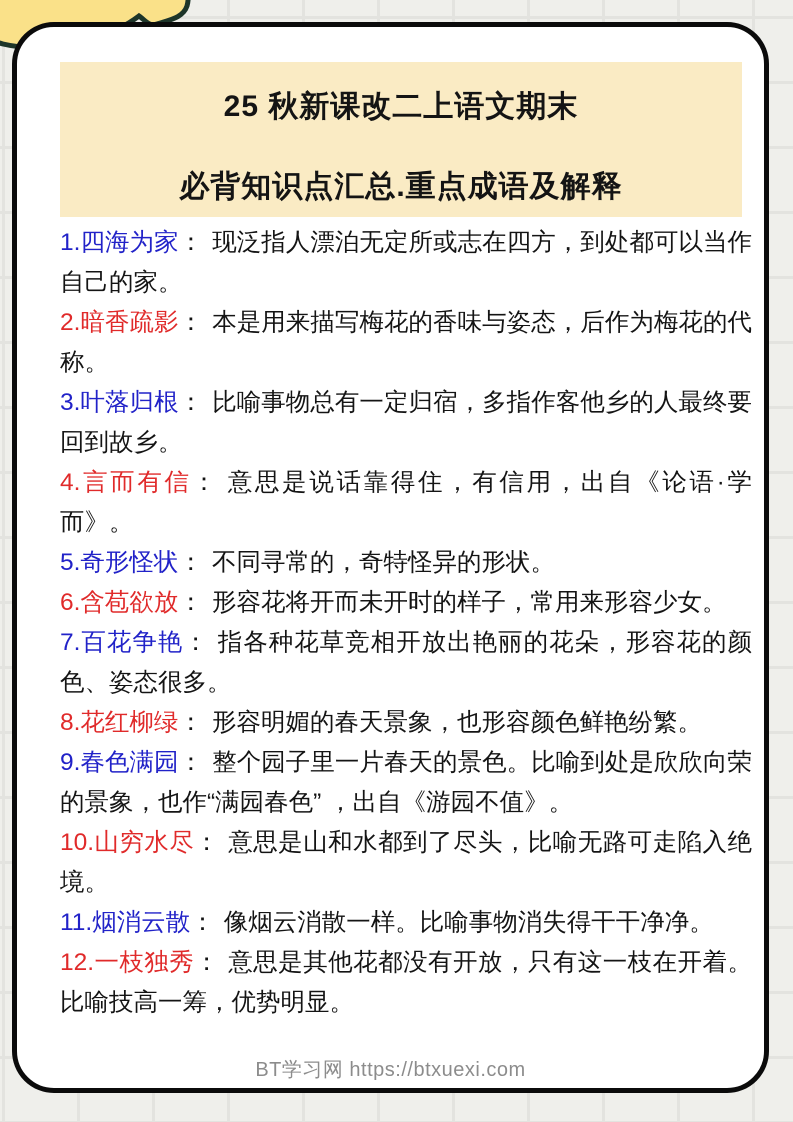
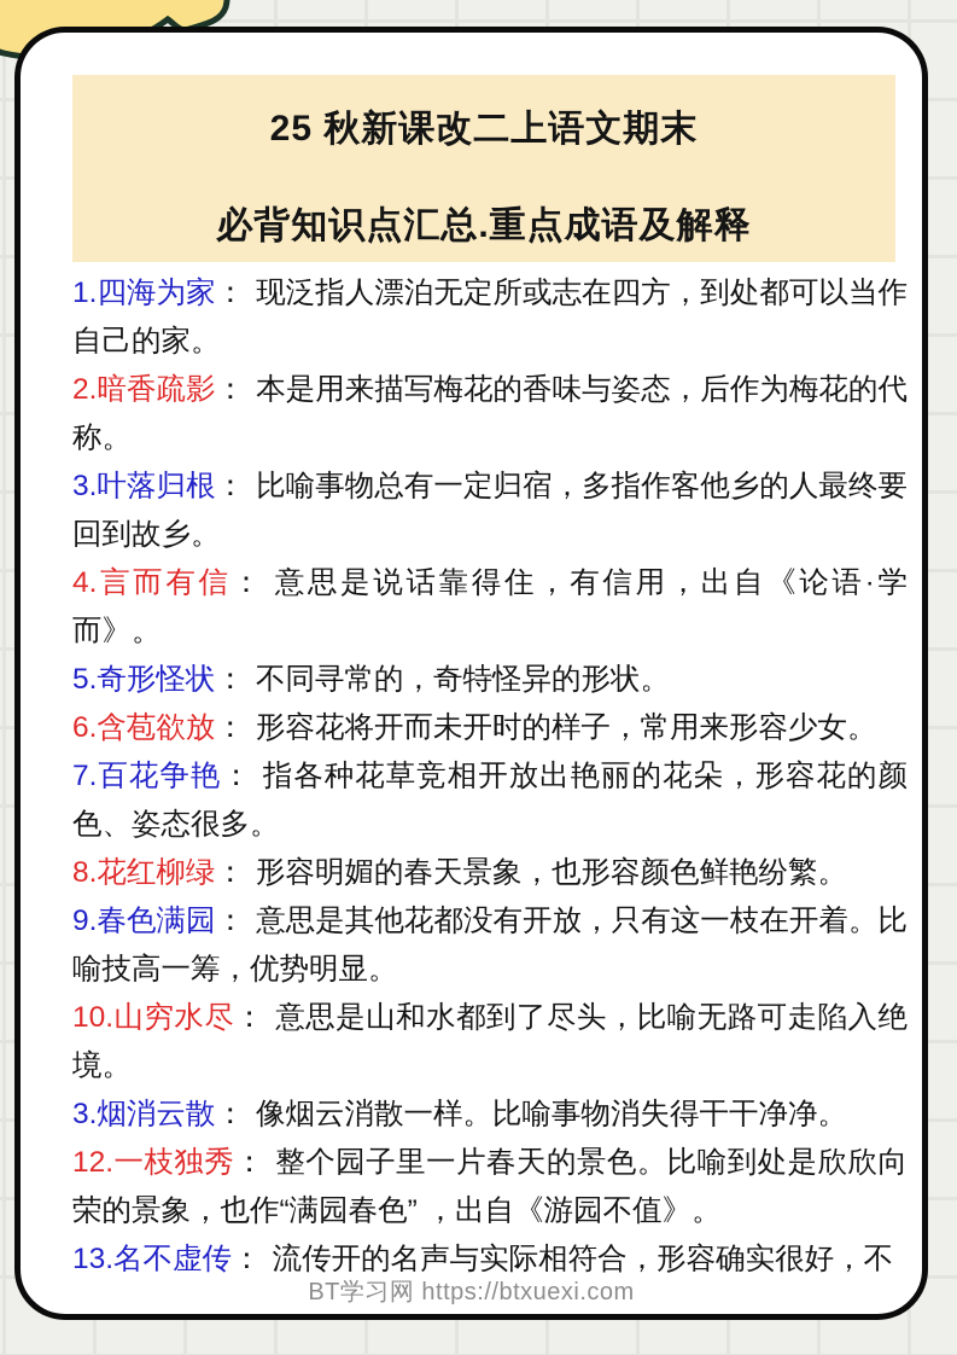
  25 秋新课改二上语文期末
  必背知识点汇总.重点成语及解释
  1.四海为家： 现泛指人漂泊无定所或志在四方，到处都可以当作自己的家。
  2.暗香疏影： 本是用来描写梅花的香味与姿态，后作为梅花的代称。
  3.叶落归根： 比喻事物总有一定归宿，多指作客他乡的人最终要回到故乡。
  4.言而有信： 意思是说话靠得住，有信用，出自《论语·学而》。
  5.奇形怪状： 不同寻常的，奇特怪异的形状。
  6.含苞欲放： 形容花将开而未开时的样子，常用来形容少女。
  7.百花争艳： 指各种花草竞相开放出艳丽的花朵，形容花的颜色、姿态很多。
  8.花红柳绿： 形容明媚的春天景象，也形容颜色鲜艳纷繁。
- 9.春色满园： 整个园子里一片春天的景色。比喻到处是欣欣向荣的景象，也作“满园春色” ，出自《游园不值》。
+ 9.春色满园： 意思是其他花都没有开放，只有这一枝在开着。比喻技高一筹，优势明显。
  10.山穷水尽： 意思是山和水都到了尽头，比喻无路可走陷入绝境。
- 11.烟消云散： 像烟云消散一样。比喻事物消失得干干净净。
+ 3.烟消云散： 像烟云消散一样。比喻事物消失得干干净净。
- 12.一枝独秀： 意思是其他花都没有开放，只有这一枝在开着。比喻技高一筹，优势明显。
+ 12.一枝独秀： 整个园子里一片春天的景色。比喻到处是欣欣向荣的景象，也作“满园春色” ，出自《游园不值》。
+ 13.名不虚传： 流传开的名声与实际相符合，形容确实很好，不
  BT学习网 https://btxuexi.com
